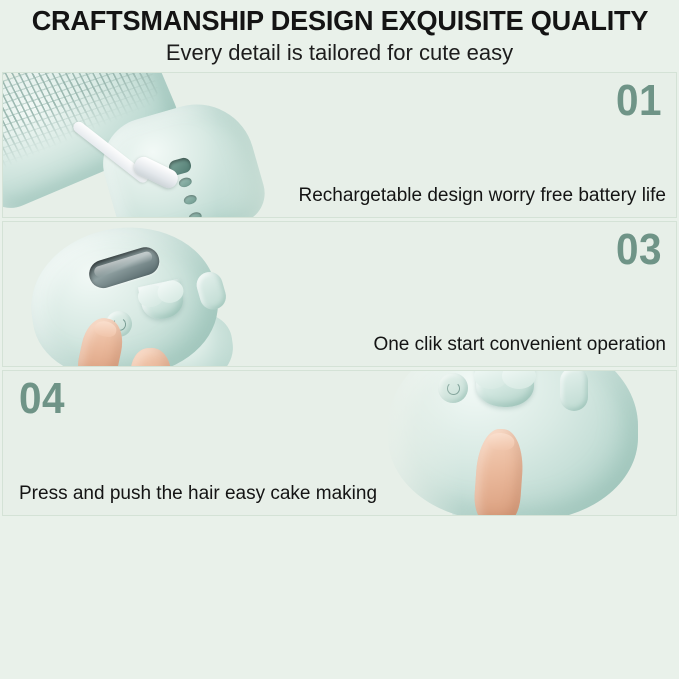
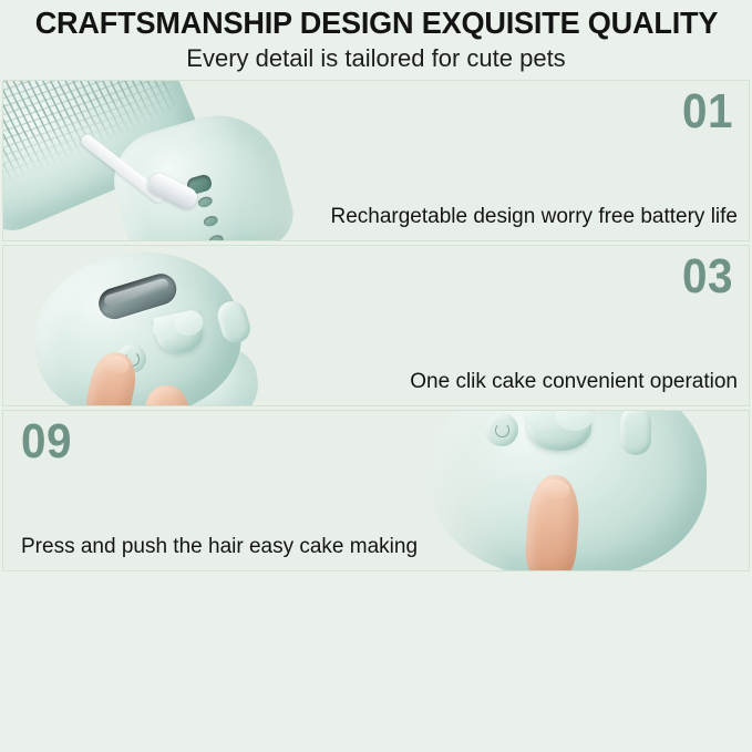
  CRAFTSMANSHIP DESIGN EXQUISITE QUALITY
- Every detail is tailored for cute easy
+ Every detail is tailored for cute pets
  01
  Rechargetable design worry free battery life
  03
- One clik start convenient operation
+ One clik cake convenient operation
- 04
+ 09
  Press and push the hair easy cake making
